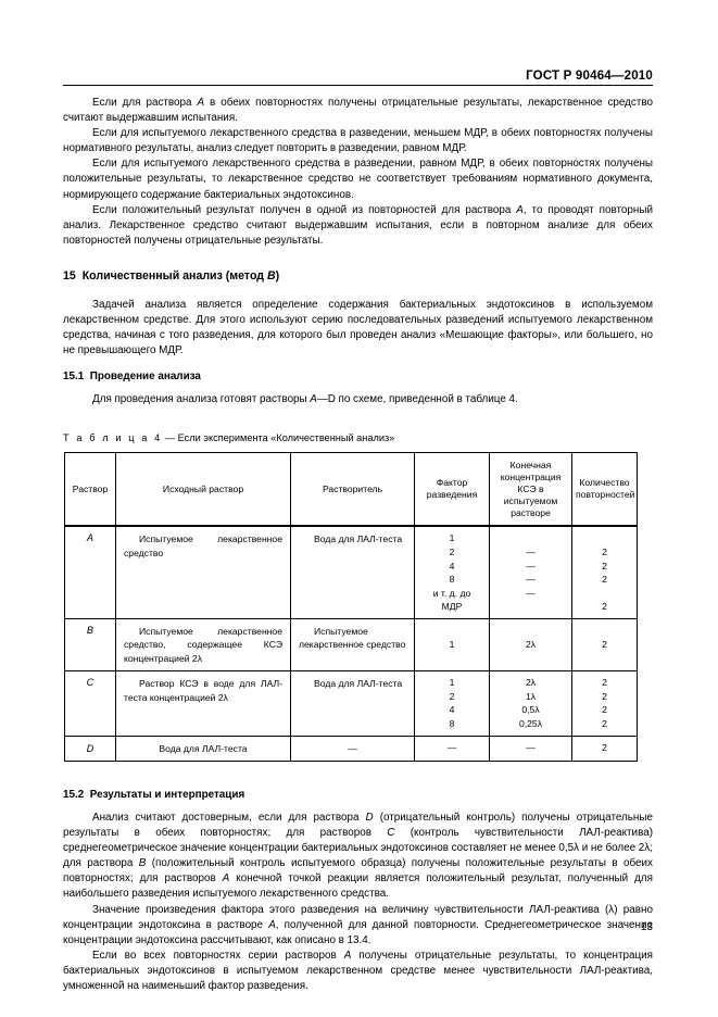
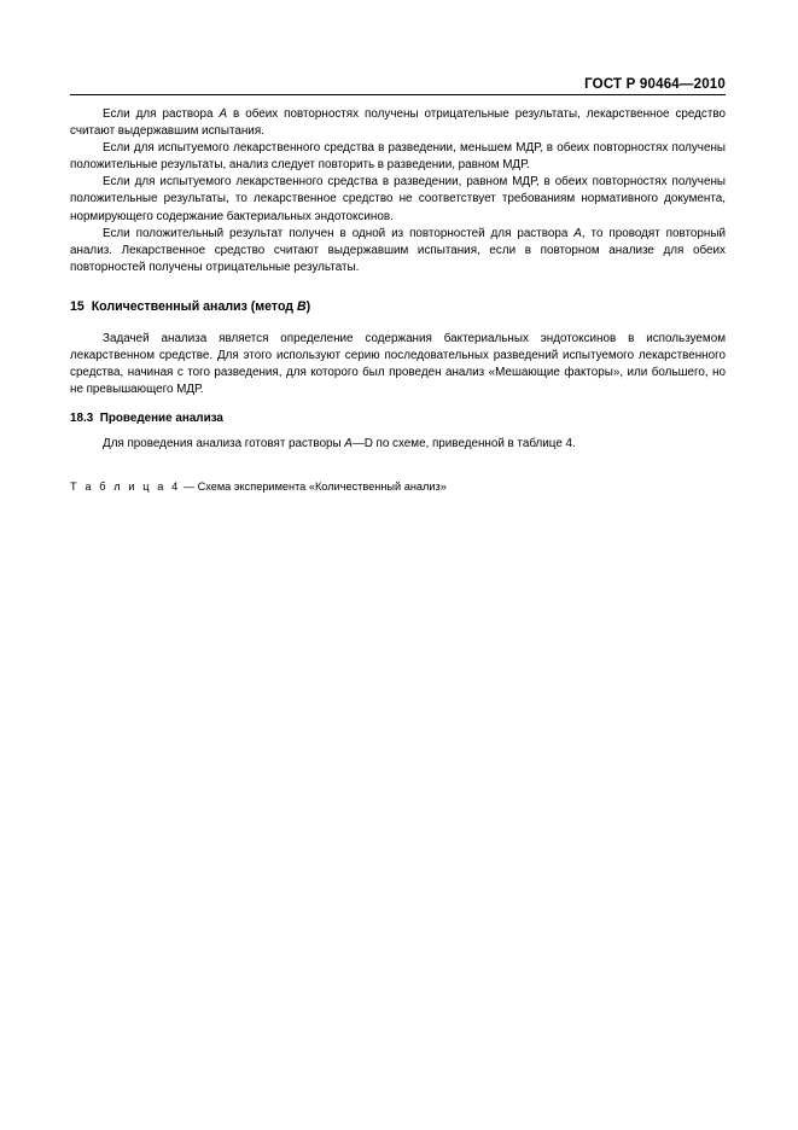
  ГОСТ Р 90464—2010
  Если для раствора A в обеих повторностях получены отрицательные результаты, лекарственное средство считают выдержавшим испытания.
- Если для испытуемого лекарственного средства в разведении, меньшем МДР, в обеих повторностях получены нормативного результаты, анализ следует повторить в разведении, равном МДР.
+ Если для испытуемого лекарственного средства в разведении, меньшем МДР, в обеих повторностях получены положительные результаты, анализ следует повторить в разведении, равном МДР.
  Если для испытуемого лекарственного средства в разведении, равном МДР, в обеих повторностях получены положительные результаты, то лекарственное средство не соответствует требованиям нормативного документа, нормирующего содержание бактериальных эндотоксинов.
  Если положительный результат получен в одной из повторностей для раствора A, то проводят повторный анализ. Лекарственное средство считают выдержавшим испытания, если в повторном анализе для обеих повторностей получены отрицательные результаты.
  15 Количественный анализ (метод B)
- Задачей анализа является определение содержания бактериальных эндотоксинов в используемом лекарственном средстве. Для этого используют серию последовательных разведений испытуемого лекарственном средства, начиная с того разведения, для которого был проведен анализ «Мешающие факторы», или большего, но не превышающего МДР.
+ Задачей анализа является определение содержания бактериальных эндотоксинов в используемом лекарственном средстве. Для этого используют серию последовательных разведений испытуемого лекарственного средства, начиная с того разведения, для которого был проведен анализ «Мешающие факторы», или большего, но не превышающего МДР.
- 15.1 Проведение анализа
+ 18.3 Проведение анализа
  Для проведения анализа готовят растворы A—D по схеме, приведенной в таблице 4.
- Т а б л и ц а 4 — Если эксперимента «Количественный анализ»
+ Т а б л и ц а 4 — Схема эксперимента «Количественный анализ»
- Раствор	Исходный раствор	Растворитель	Фактор разведения	Конечная концентрация КСЭ в испытуемом растворе	Количество повторностей
- A	Испытуемое лекарственное средство	Вода для ЛАЛ-теста	1 2 4 8 и т. д. до МДР	— — — —	2 2 2 2
- B	Испытуемое лекарственное средство, содержащее КСЭ концентрацией 2λ	Испытуемое лекарственное средство	1	2λ	2
- C	Раствор КСЭ в воде для ЛАЛ-теста концентрацией 2λ	Вода для ЛАЛ-теста	1 2 4 8	2λ 1λ 0,5λ 0,25λ	2 2 2 2
- D	Вода для ЛАЛ-теста	—	—	—	2
- 15.2 Результаты и интерпретация
- Анализ считают достоверным, если для раствора D (отрицательный контроль) получены отрицательные результаты в обеих повторностях; для растворов C (контроль чувствительности ЛАЛ-реактива) среднегеометрическое значение концентрации бактериальных эндотоксинов составляет не менее 0,5λ и не более 2λ; для раствора B (положительный контроль испытуемого образца) получены положительные результаты в обеих повторностях; для растворов A конечной точкой реакции является положительный результат, полученный для наибольшего разведения испытуемого лекарственного средства.
- Значение произведения фактора этого разведения на величину чувствительности ЛАЛ-реактива (λ) равно концентрации эндотоксина в растворе A, полученной для данной повторности. Среднегеометрическое значение концентрации эндотоксина рассчитывают, как описано в 13.4.
- Если во всех повторностях серии растворов A получены отрицательные результаты, то концентрация бактериальных эндотоксинов в испытуемом лекарственном средстве менее чувствительности ЛАЛ-реактива, умноженной на наименьший фактор разведения.
- 13
